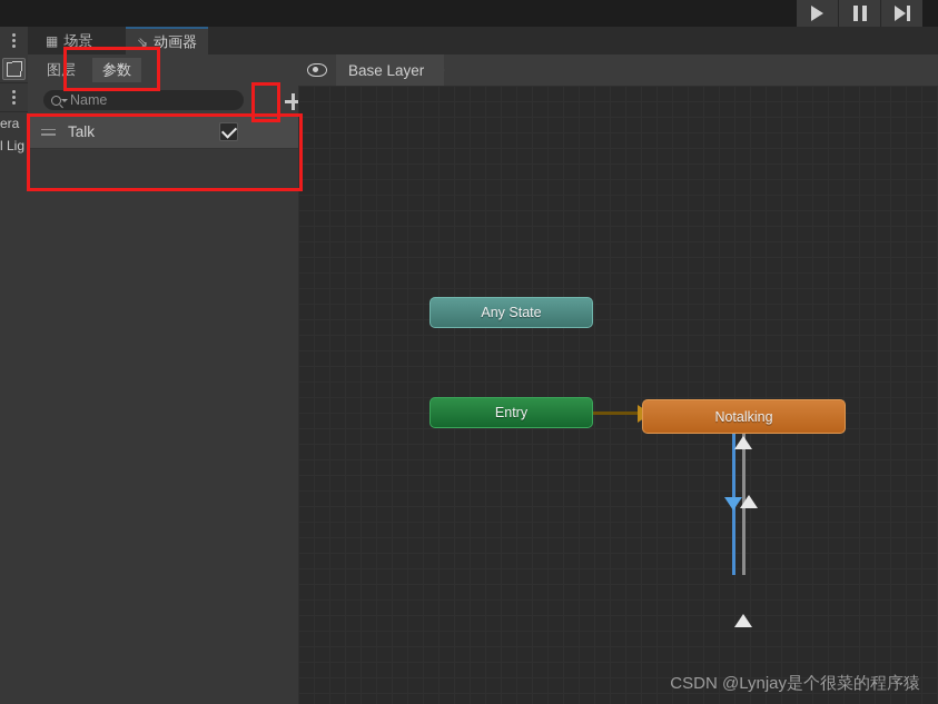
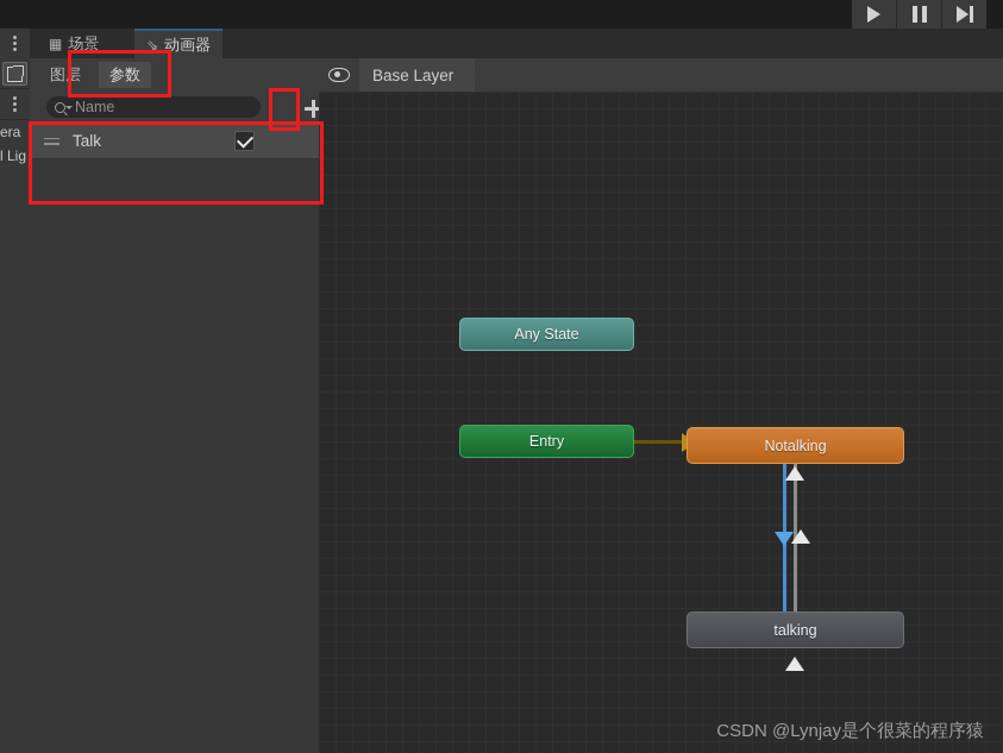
  era
  l Lig
  ▦
  场景
  ⇘
  动画器
  图层
  参数
  Base Layer
  Name
  Talk
  Any State
  Entry
  Notalking
+ talking
  CSDN @Lynjay是个很菜的程序猿
